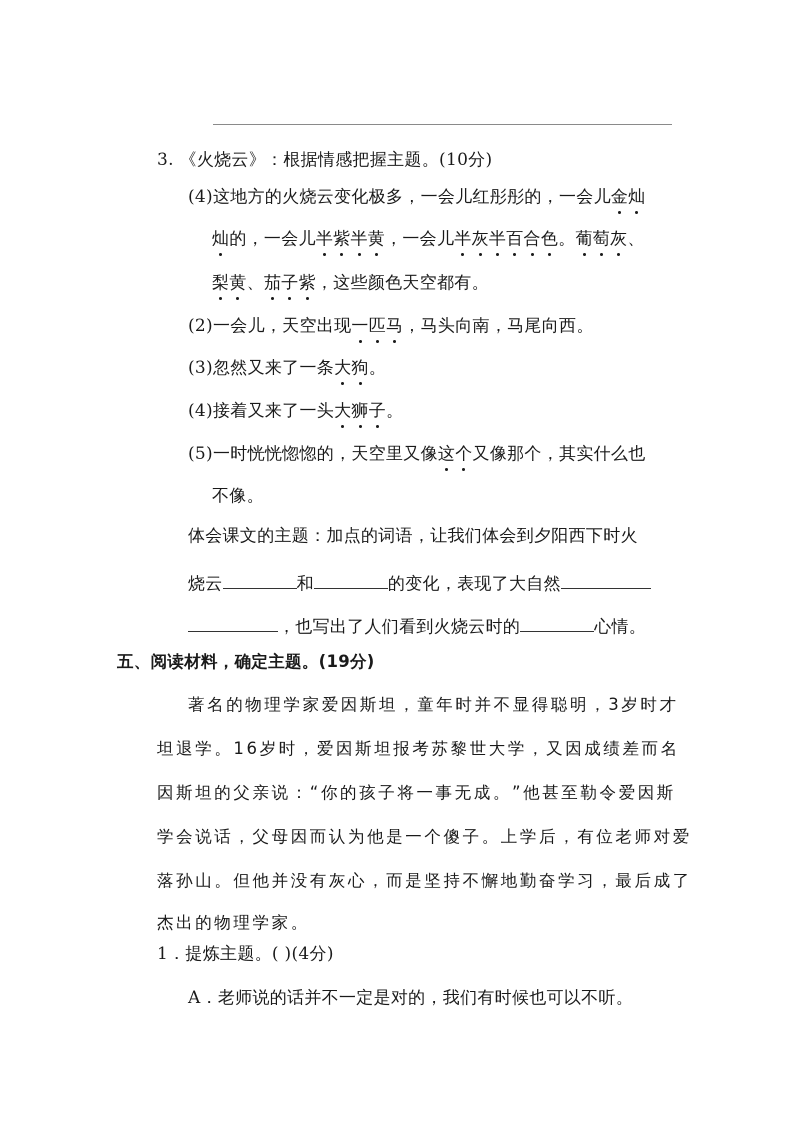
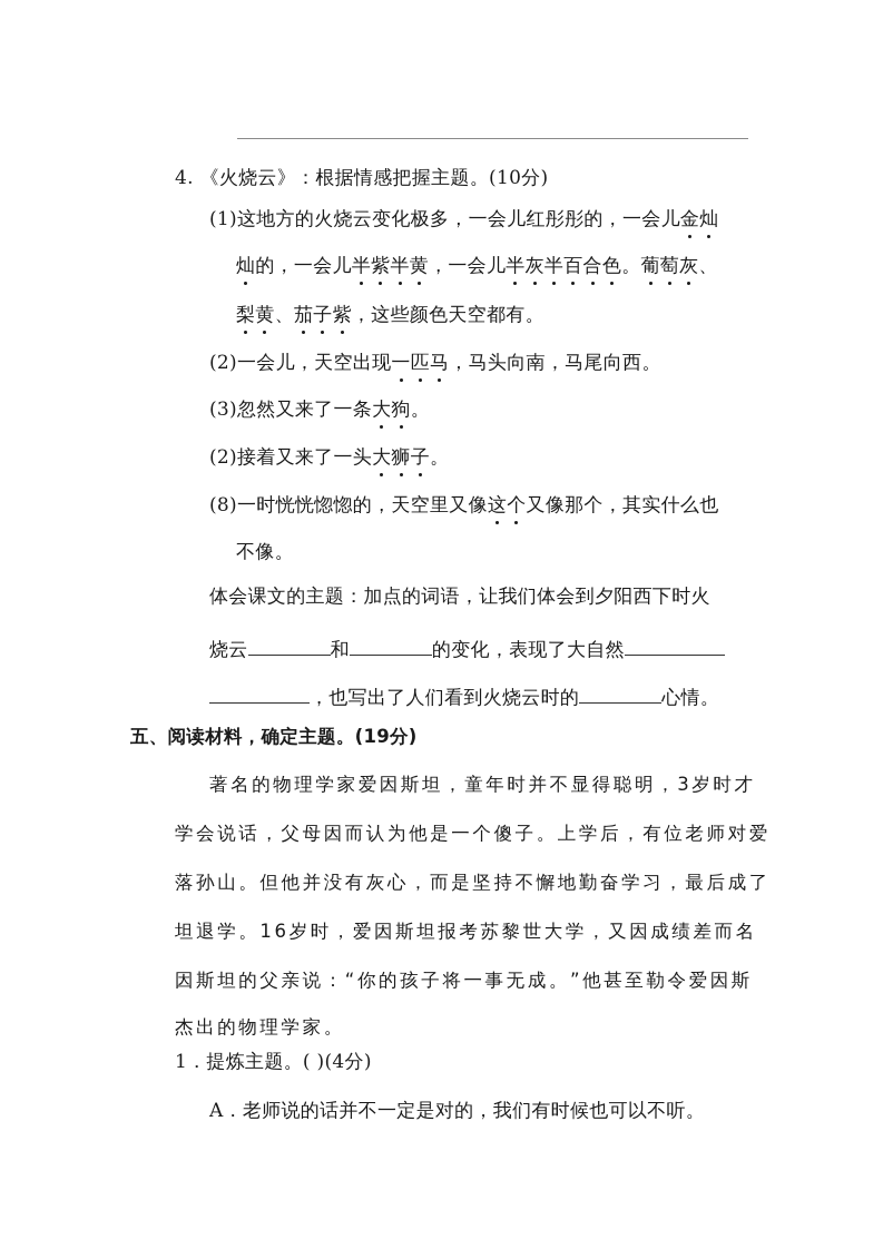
- 3. 《火烧云》：根据情感把握主题。(10分)
+ 4. 《火烧云》：根据情感把握主题。(10分)
- (4)这地方的火烧云变化极多，一会儿红彤彤的，一会儿金灿
+ (1)这地方的火烧云变化极多，一会儿红彤彤的，一会儿金灿
  灿的，一会儿半紫半黄，一会儿半灰半百合色。葡萄灰、
  梨黄、茄子紫，这些颜色天空都有。
  (2)一会儿，天空出现一匹马，马头向南，马尾向西。
  (3)忽然又来了一条大狗。
- (4)接着又来了一头大狮子。
+ (2)接着又来了一头大狮子。
- (5)一时恍恍惚惚的，天空里又像这个又像那个，其实什么也
+ (8)一时恍恍惚惚的，天空里又像这个又像那个，其实什么也
  不像。
  体会课文的主题：加点的词语，让我们体会到夕阳西下时火
  烧云 和 的变化，表现了大自然
  ，也写出了人们看到火烧云时的 心情。
  五、阅读材料，确定主题。(19分)
  著名的物理学家爱因斯坦，童年时并不显得聪明，3岁时才
- 坦退学。16岁时，爱因斯坦报考苏黎世大学，又因成绩差而名
+ 学会说话，父母因而认为他是一个傻子。上学后，有位老师对爱
- 因斯坦的父亲说：“你的孩子将一事无成。”他甚至勒令爱因斯
+ 落孙山。但他并没有灰心，而是坚持不懈地勤奋学习，最后成了
- 学会说话，父母因而认为他是一个傻子。上学后，有位老师对爱
+ 坦退学。16岁时，爱因斯坦报考苏黎世大学，又因成绩差而名
- 落孙山。但他并没有灰心，而是坚持不懈地勤奋学习，最后成了
+ 因斯坦的父亲说：“你的孩子将一事无成。”他甚至勒令爱因斯
  杰出的物理学家。
  1．提炼主题。( )(4分)
  A．老师说的话并不一定是对的，我们有时候也可以不听。
